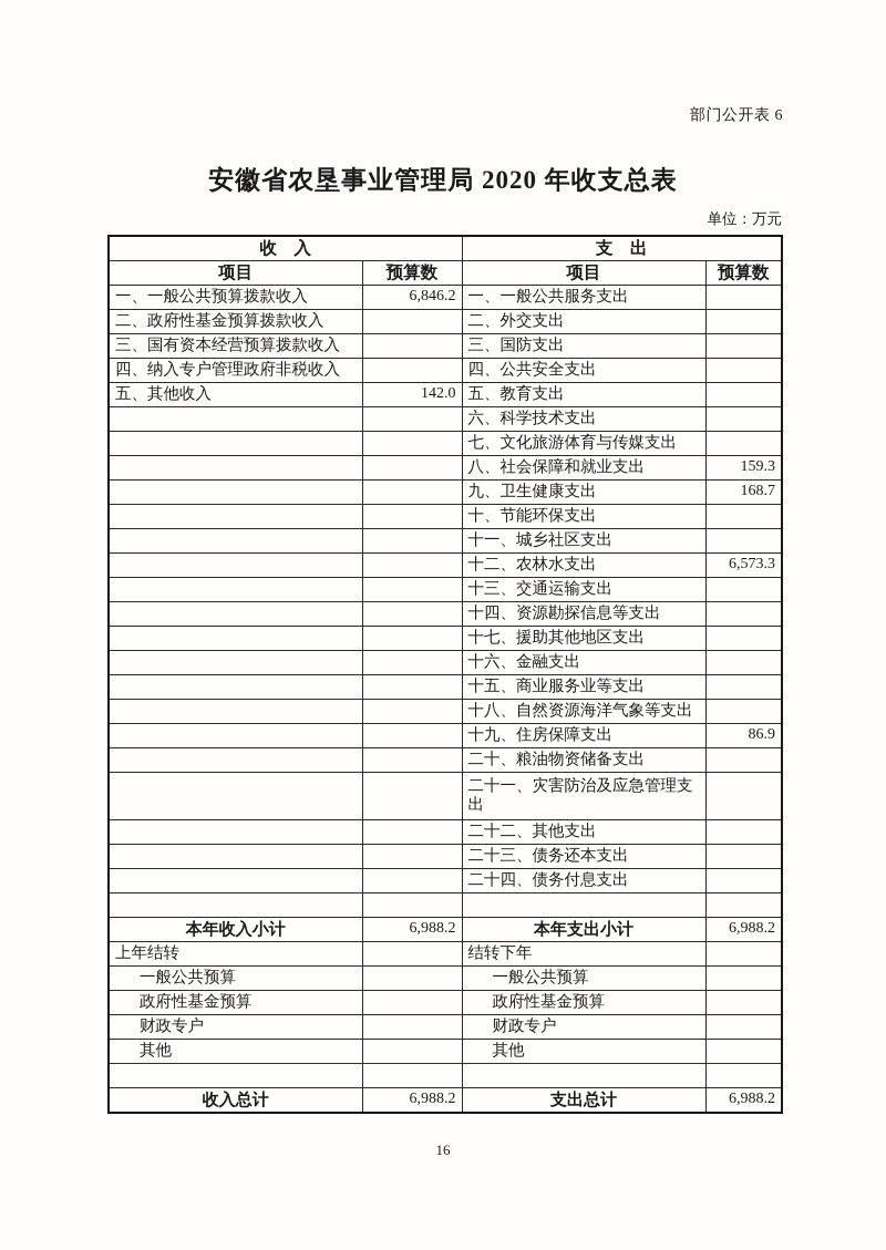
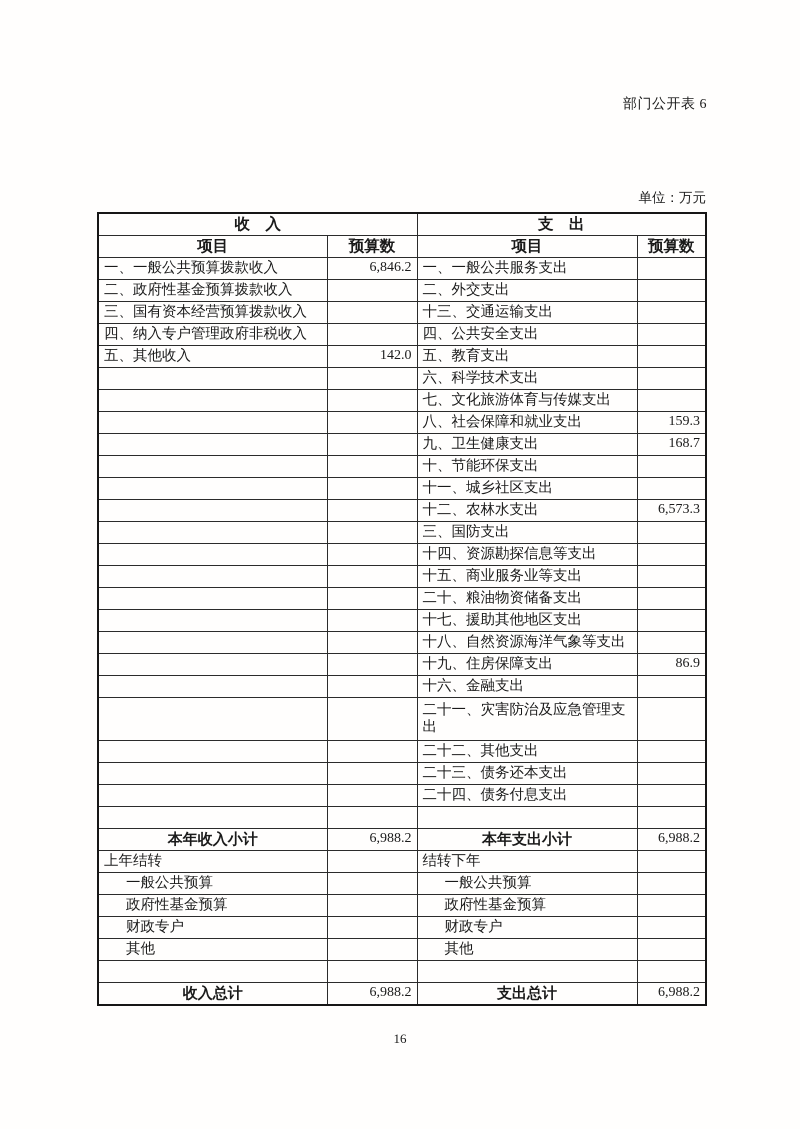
  部门公开表 6
- 安徽省农垦事业管理局 2020 年收支总表
  单位：万元
  收 入	支 出
  项目	预算数	项目	预算数
  一、一般公共预算拨款收入	6,846.2	一、一般公共服务支出
  二、政府性基金预算拨款收入		二、外交支出
- 三、国有资本经营预算拨款收入		三、国防支出
+ 三、国有资本经营预算拨款收入		十三、交通运输支出
  四、纳入专户管理政府非税收入		四、公共安全支出
  五、其他收入	142.0	五、教育支出
  		六、科学技术支出
  		七、文化旅游体育与传媒支出
  		八、社会保障和就业支出	159.3
  		九、卫生健康支出	168.7
  		十、节能环保支出
  		十一、城乡社区支出
  		十二、农林水支出	6,573.3
- 		十三、交通运输支出
+ 		三、国防支出
  		十四、资源勘探信息等支出
- 		十七、援助其他地区支出
+ 		十五、商业服务业等支出
- 		十六、金融支出
+ 		二十、粮油物资储备支出
- 		十五、商业服务业等支出
+ 		十七、援助其他地区支出
  		十八、自然资源海洋气象等支出
  		十九、住房保障支出	86.9
- 		二十、粮油物资储备支出
+ 		十六、金融支出
  		二十一、灾害防治及应急管理支出
  		二十二、其他支出
  		二十三、债务还本支出
  		二十四、债务付息支出
  本年收入小计	6,988.2	本年支出小计	6,988.2
  上年结转		结转下年
  一般公共预算		一般公共预算
  政府性基金预算		政府性基金预算
  财政专户		财政专户
  其他		其他
  收入总计	6,988.2	支出总计	6,988.2
  16
